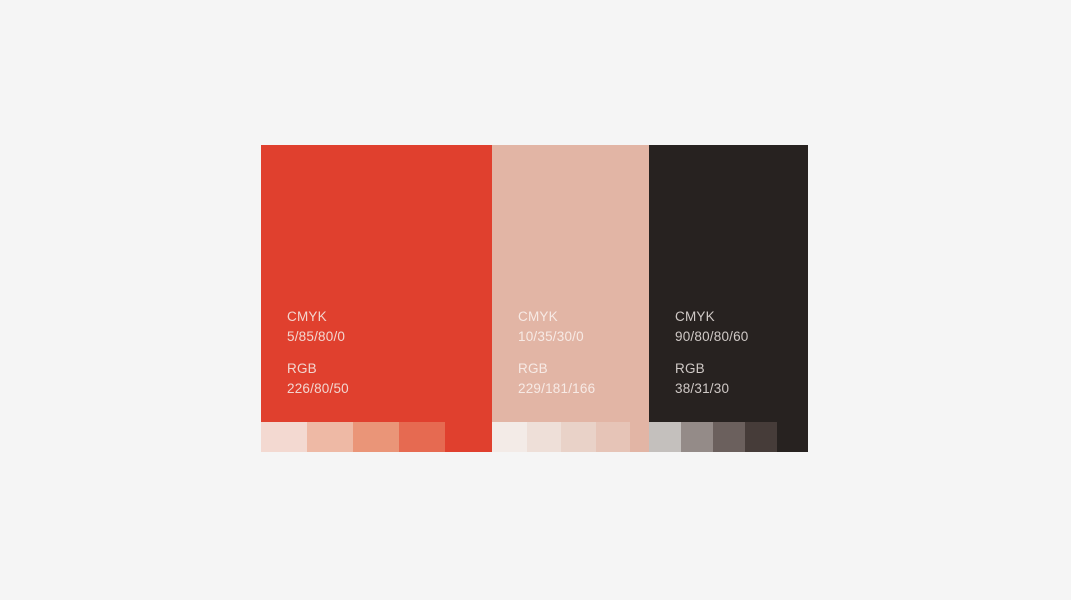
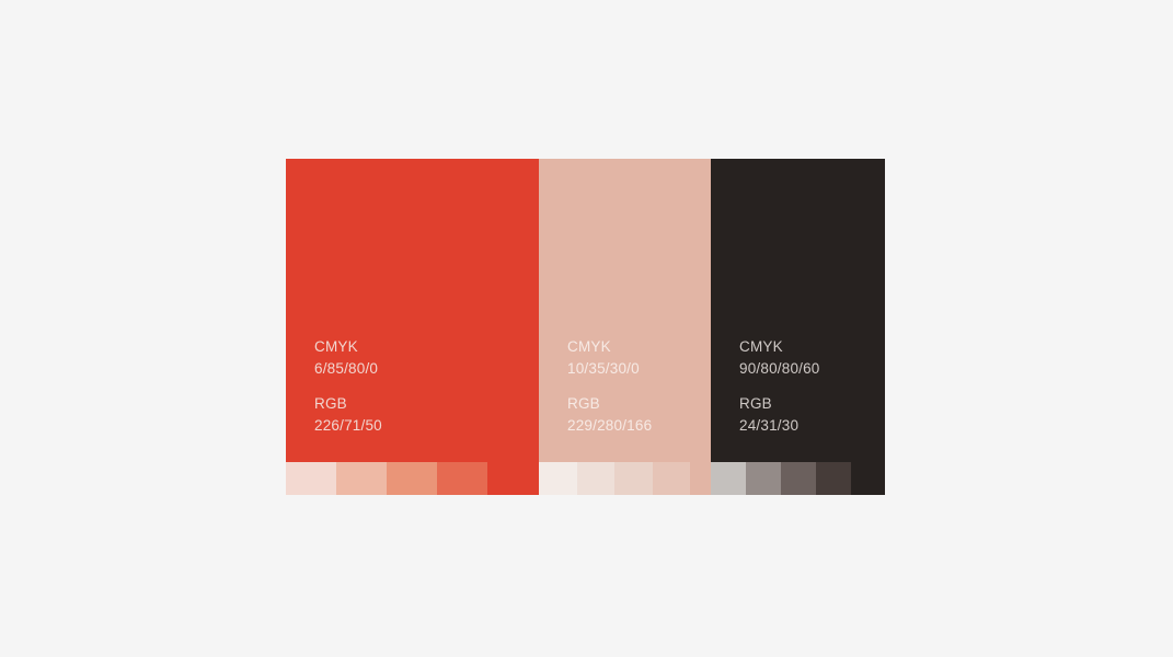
  CMYK
- 5/85/80/0
+ 6/85/80/0
  RGB
- 226/80/50
+ 226/71/50
  CMYK
  10/35/30/0
  RGB
- 229/181/166
+ 229/280/166
  CMYK
  90/80/80/60
  RGB
- 38/31/30
+ 24/31/30
